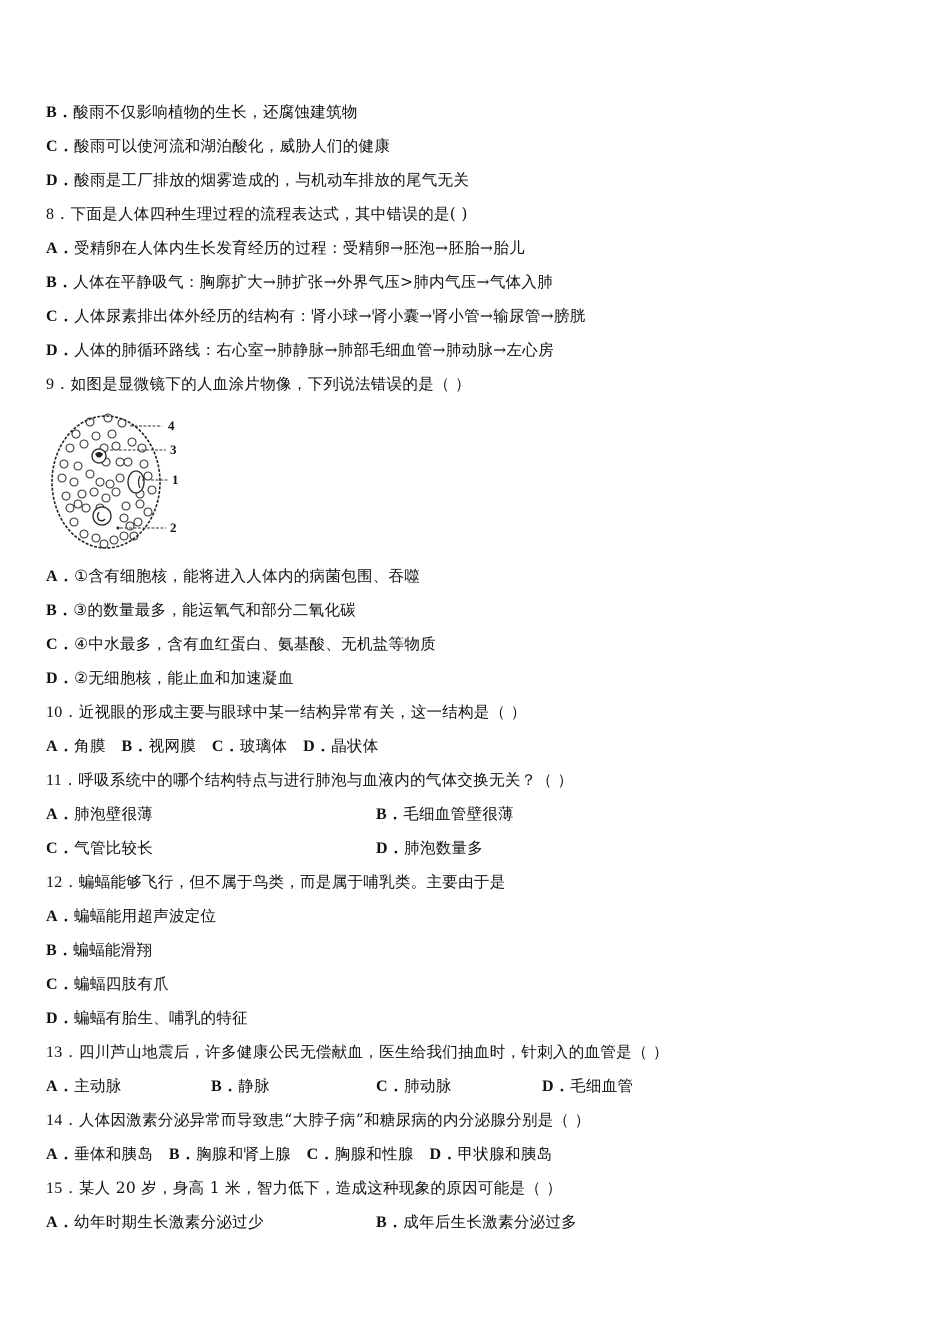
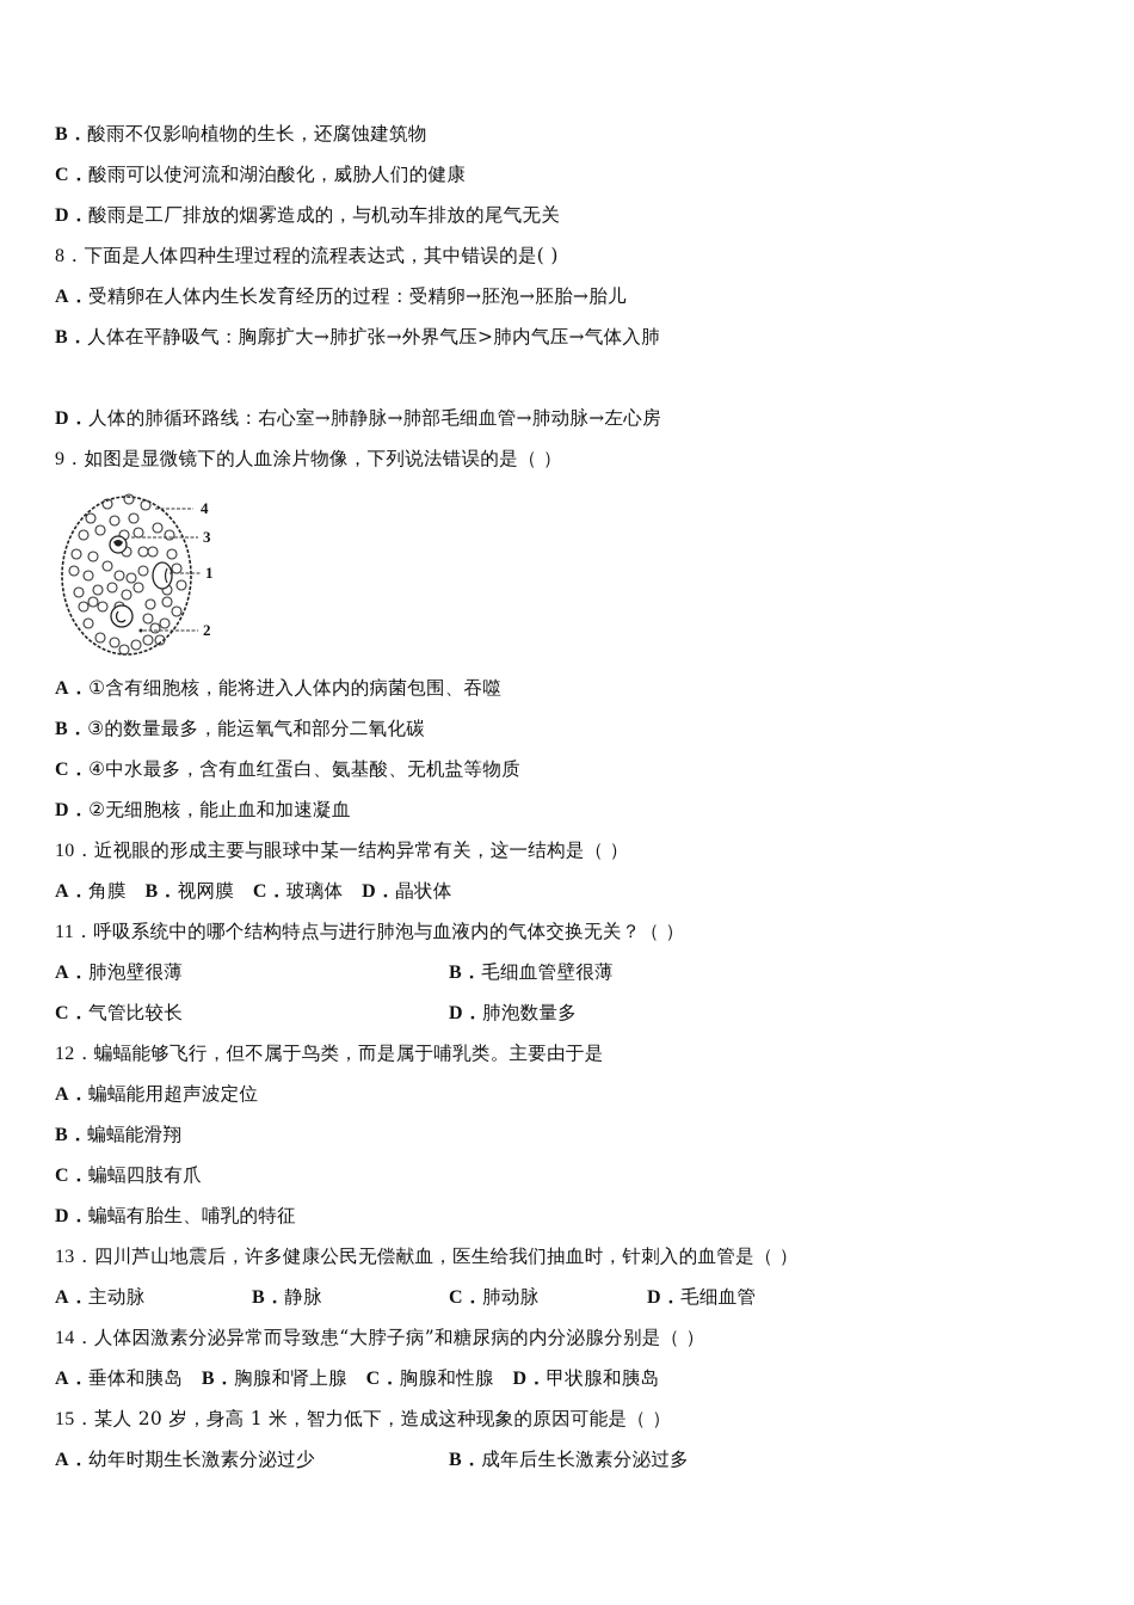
  B．酸雨不仅影响植物的生长，还腐蚀建筑物
  C．酸雨可以使河流和湖泊酸化，威胁人们的健康
  D．酸雨是工厂排放的烟雾造成的，与机动车排放的尾气无关
  8．下面是人体四种生理过程的流程表达式，其中错误的是( )
  A．受精卵在人体内生长发育经历的过程：受精卵→胚泡→胚胎→胎儿
  B．人体在平静吸气：胸廓扩大→肺扩张→外界气压>肺内气压→气体入肺
- C．人体尿素排出体外经历的结构有：肾小球→肾小囊→肾小管→输尿管→膀胱
  D．人体的肺循环路线：右心室→肺静脉→肺部毛细血管→肺动脉→左心房
  9．如图是显微镜下的人血涂片物像，下列说法错误的是（ ）
  4
  3
  1
  2
  A．①含有细胞核，能将进入人体内的病菌包围、吞噬
  B．③的数量最多，能运氧气和部分二氧化碳
  C．④中水最多，含有血红蛋白、氨基酸、无机盐等物质
  D．②无细胞核，能止血和加速凝血
  10．近视眼的形成主要与眼球中某一结构异常有关，这一结构是（ ）
  A．角膜 B．视网膜 C．玻璃体 D．晶状体
  11．呼吸系统中的哪个结构特点与进行肺泡与血液内的气体交换无关？（ ）
  A．肺泡壁很薄
  B．毛细血管壁很薄
  C．气管比较长
  D．肺泡数量多
  12．蝙蝠能够飞行，但不属于鸟类，而是属于哺乳类。主要由于是
  A．蝙蝠能用超声波定位
  B．蝙蝠能滑翔
  C．蝙蝠四肢有爪
  D．蝙蝠有胎生、哺乳的特征
  13．四川芦山地震后，许多健康公民无偿献血，医生给我们抽血时，针刺入的血管是（ ）
  A．主动脉
  B．静脉
  C．肺动脉
  D．毛细血管
  14．人体因激素分泌异常而导致患“大脖子病”和糖尿病的内分泌腺分别是（ ）
  A．垂体和胰岛 B．胸腺和肾上腺 C．胸腺和性腺 D．甲状腺和胰岛
  15．某人 20 岁，身高 1 米，智力低下，造成这种现象的原因可能是（ ）
  A．幼年时期生长激素分泌过少
  B．成年后生长激素分泌过多
